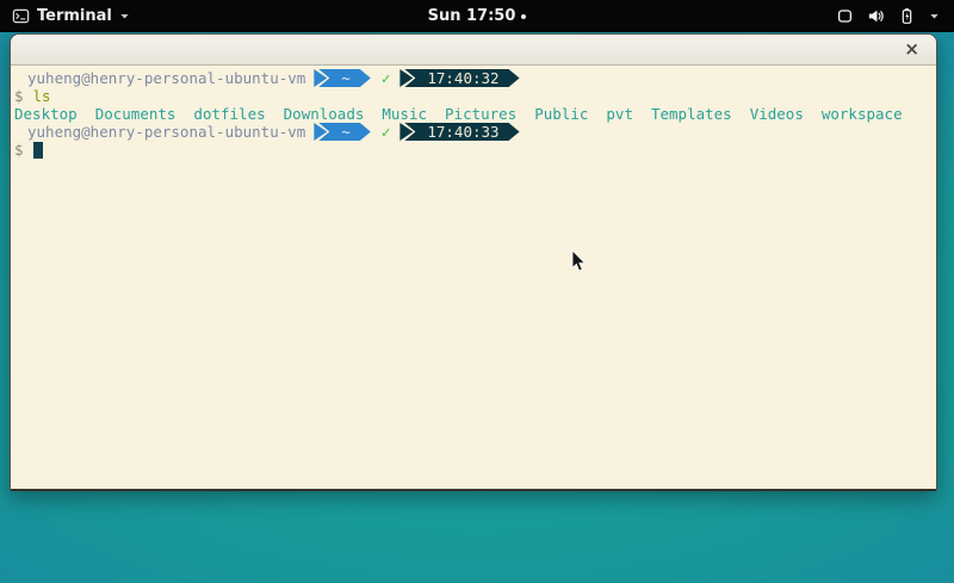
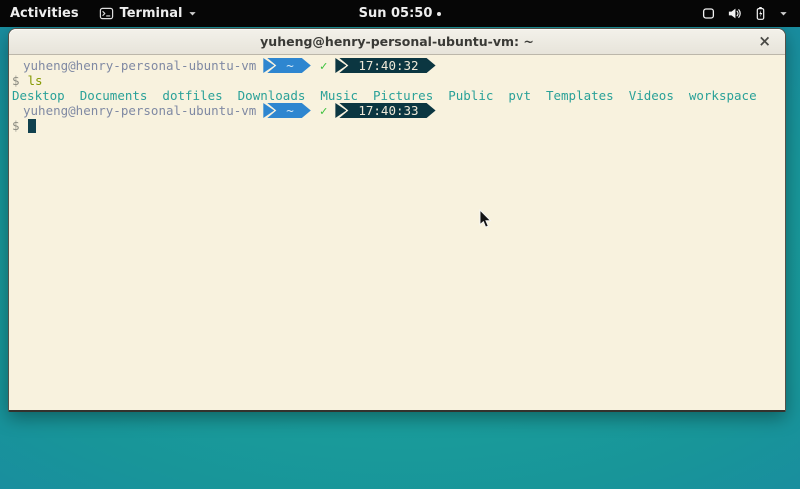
+ Activities
  Terminal
- Sun 17:50
+ Sun 05:50
+ yuheng@henry-personal-ubuntu-vm: ~
  ×
  yuheng@henry-personal-ubuntu-vm
  ~
  ✓
  17:40:32
  $
  ls
  Desktop
  Documents
  dotfiles
  Downloads
  Music
  Pictures
  Public
  pvt
  Templates
  Videos
  workspace
  yuheng@henry-personal-ubuntu-vm
  ~
  ✓
  17:40:33
  $
